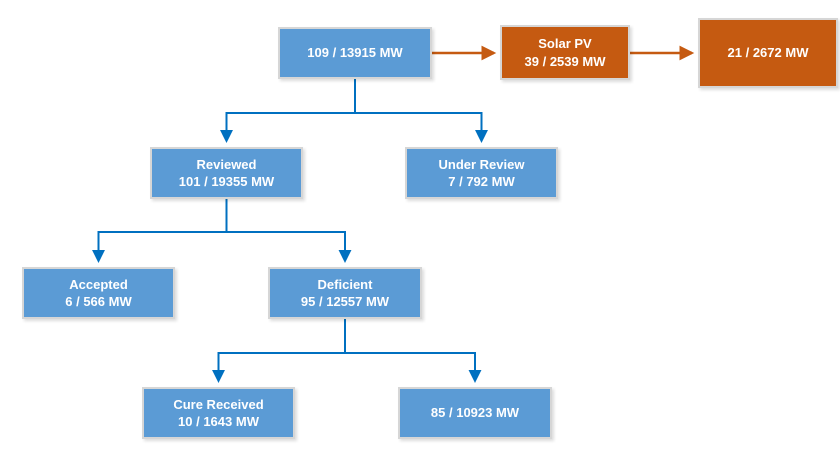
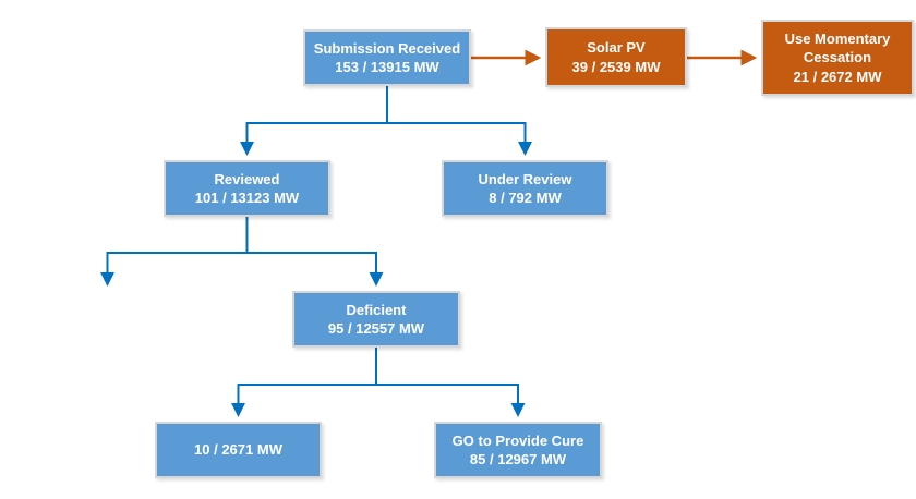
+ Submission Received
- 109 / 13915 MW
+ 153 / 13915 MW
  Solar PV
  39 / 2539 MW
+ Use Momentary Cessation
  21 / 2672 MW
  Reviewed
- 101 / 19355 MW
+ 101 / 13123 MW
  Under Review
- 7 / 792 MW
+ 8 / 792 MW
- Accepted
- 6 / 566 MW
  Deficient
  95 / 12557 MW
- Cure Received
- 10 / 1643 MW
+ 10 / 2671 MW
+ GO to Provide Cure
- 85 / 10923 MW
+ 85 / 12967 MW
